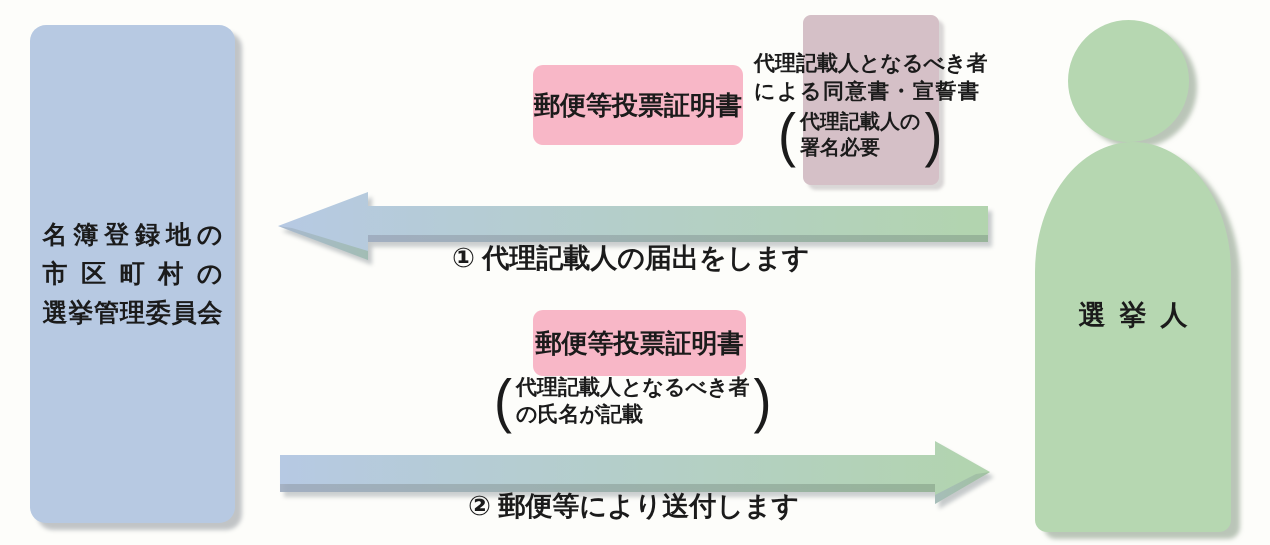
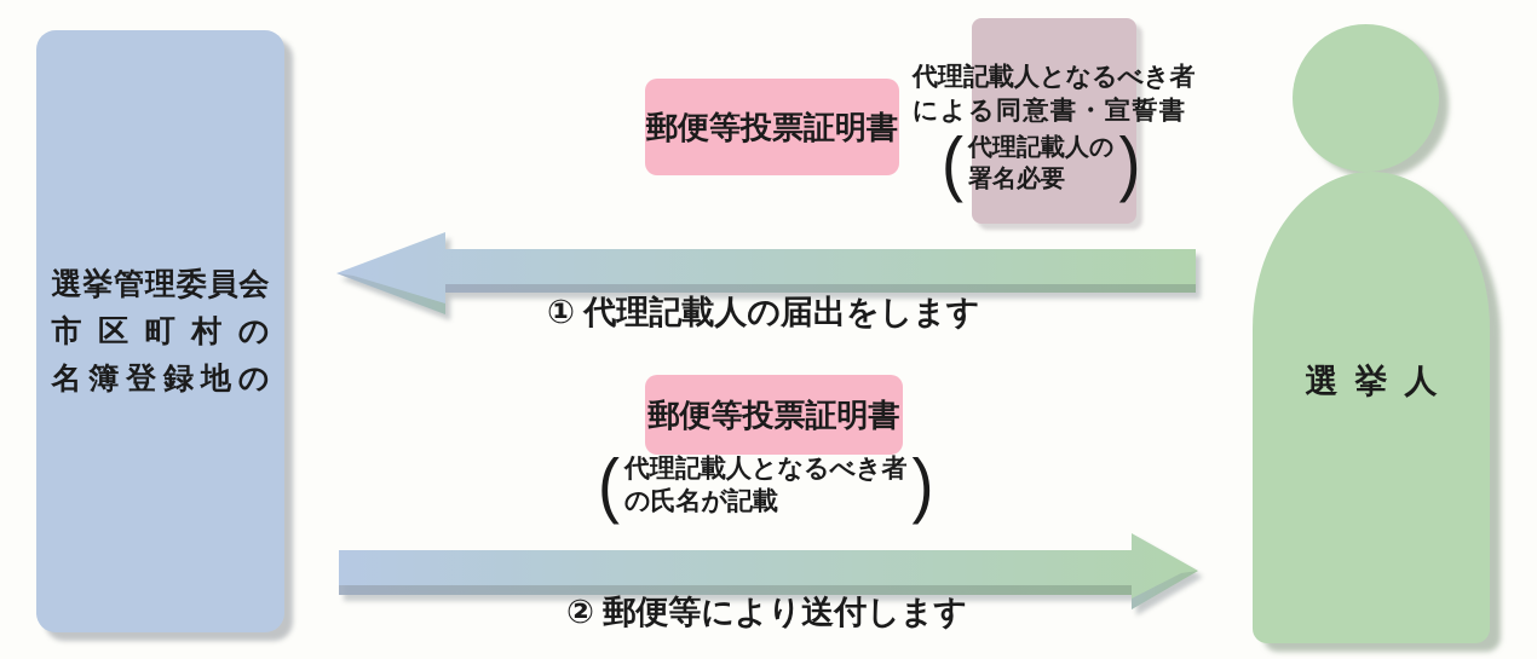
- 名簿登録地の
+ 選挙管理委員会
  市区町村の
- 選挙管理委員会
+ 名簿登録地の
  郵便等投票証明書
  代理記載人となるべき者
  による同意書・宣誓書
  (
  代理記載人の
  署名必要
  )
  ① 代理記載人の届出をします
  郵便等投票証明書
  (
  代理記載人となるべき者
  の氏名が記載
  )
  ② 郵便等により送付します
  選挙人
